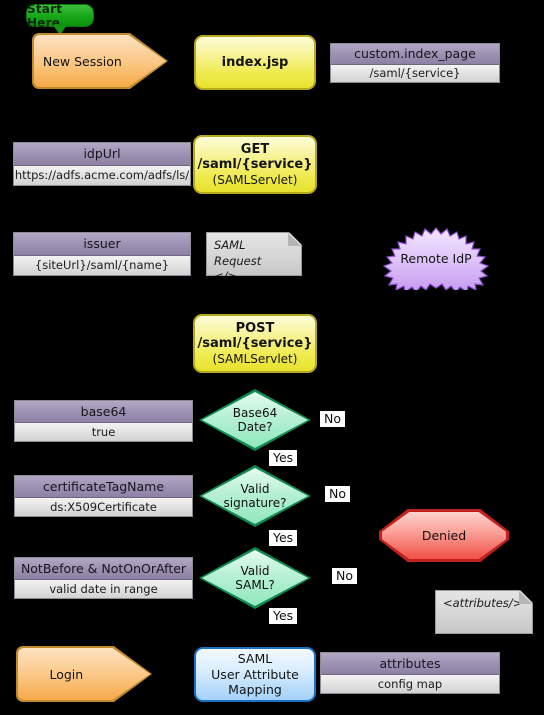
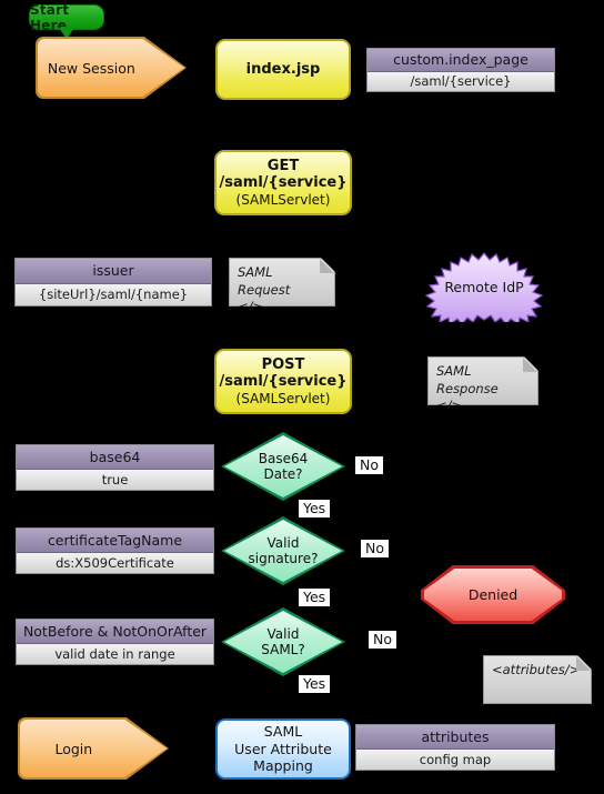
  Start Here
  New Session
  index.jsp
  custom.index_page
  /saml/{service}
- idpUrl
- https://adfs.acme.com/adfs/ls/
  GET
  /saml/{service}
  (SAMLServlet)
  issuer
  {siteUrl}/saml/{name}
  SAML Request
  Remote IdP
  POST
  /saml/{service}
  (SAMLServlet)
+ SAML Response
  base64
  true
  Base64
  Date?
  No
  Yes
  certificateTagName
  ds:X509Certificate
  Valid
  signature?
  No
  Yes
  Denied
  NotBefore & NotOnOrAfter
  valid date in range
  Valid
  SAML?
  No
  Yes
  <attributes/>
  Login
  SAML
  User Attribute
  Mapping
  attributes
  config map
